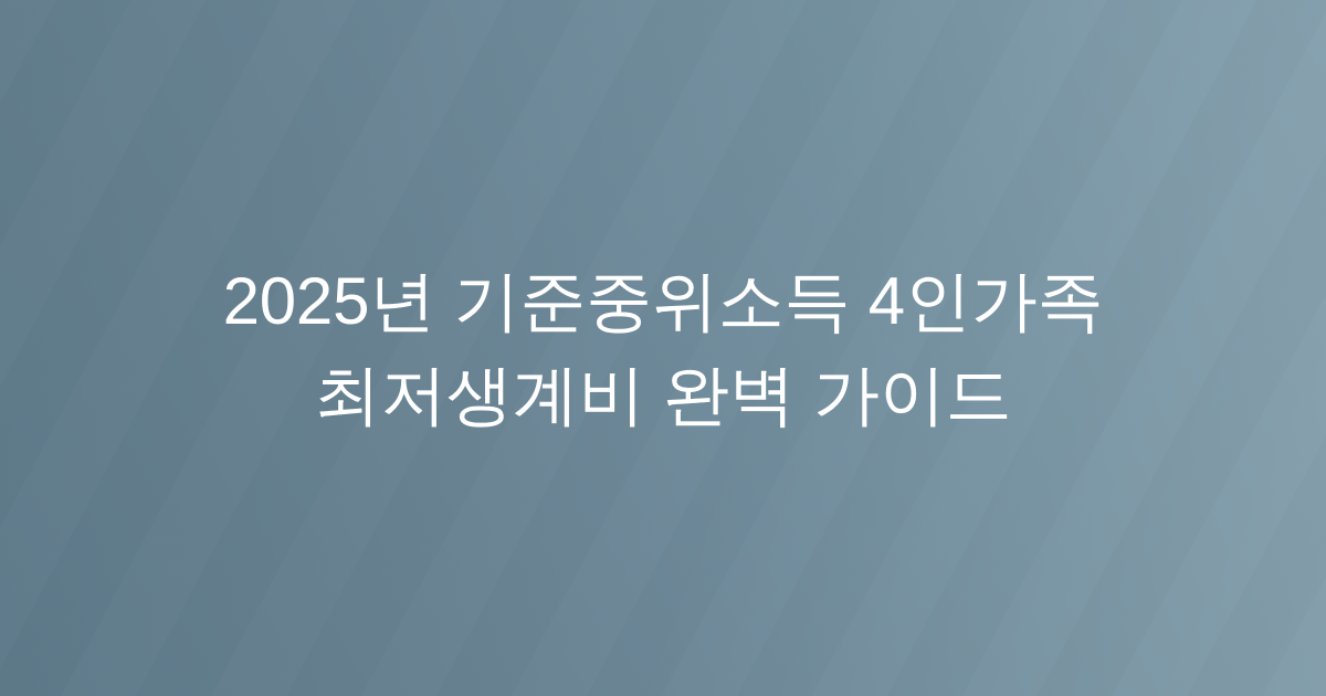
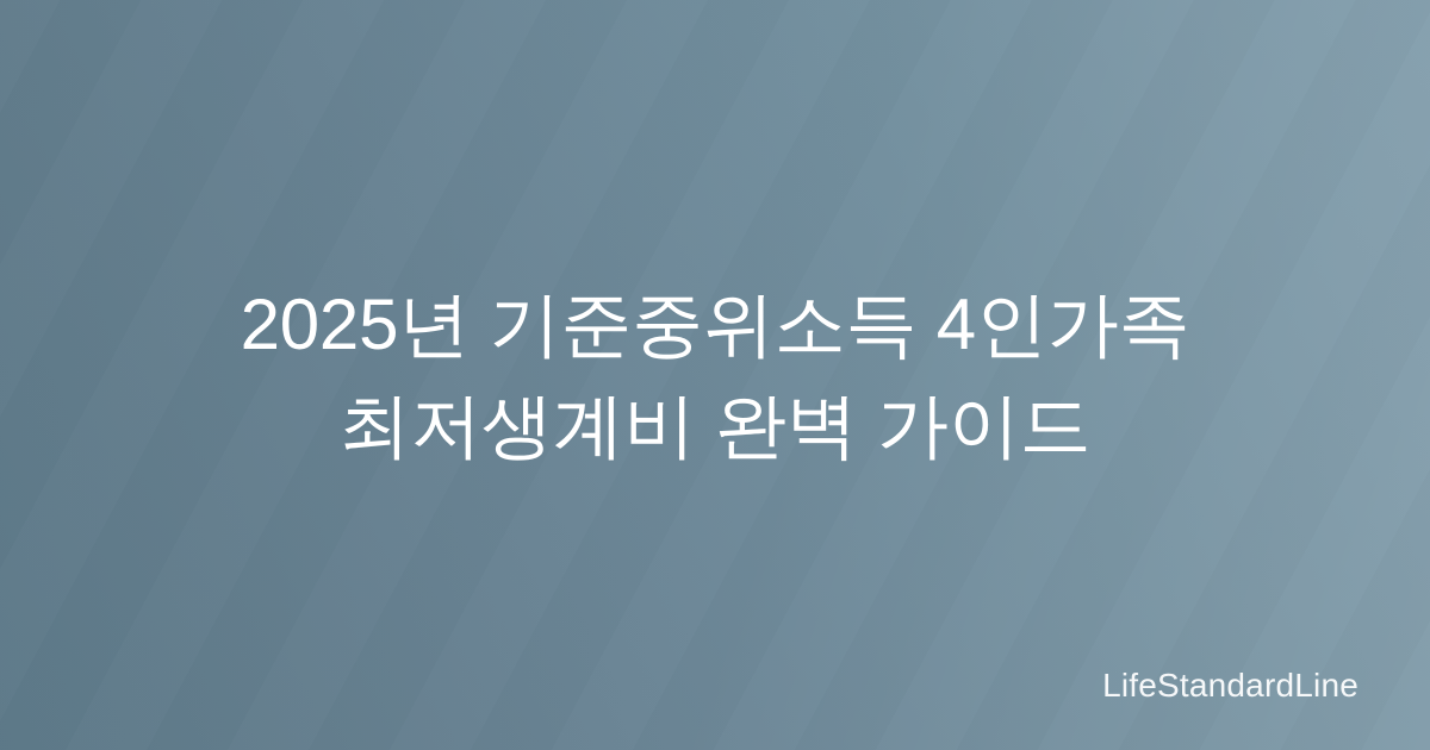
  2025년 기준중위소득 4인가족 최저생계비 완벽 가이드
+ LifeStandardLine
